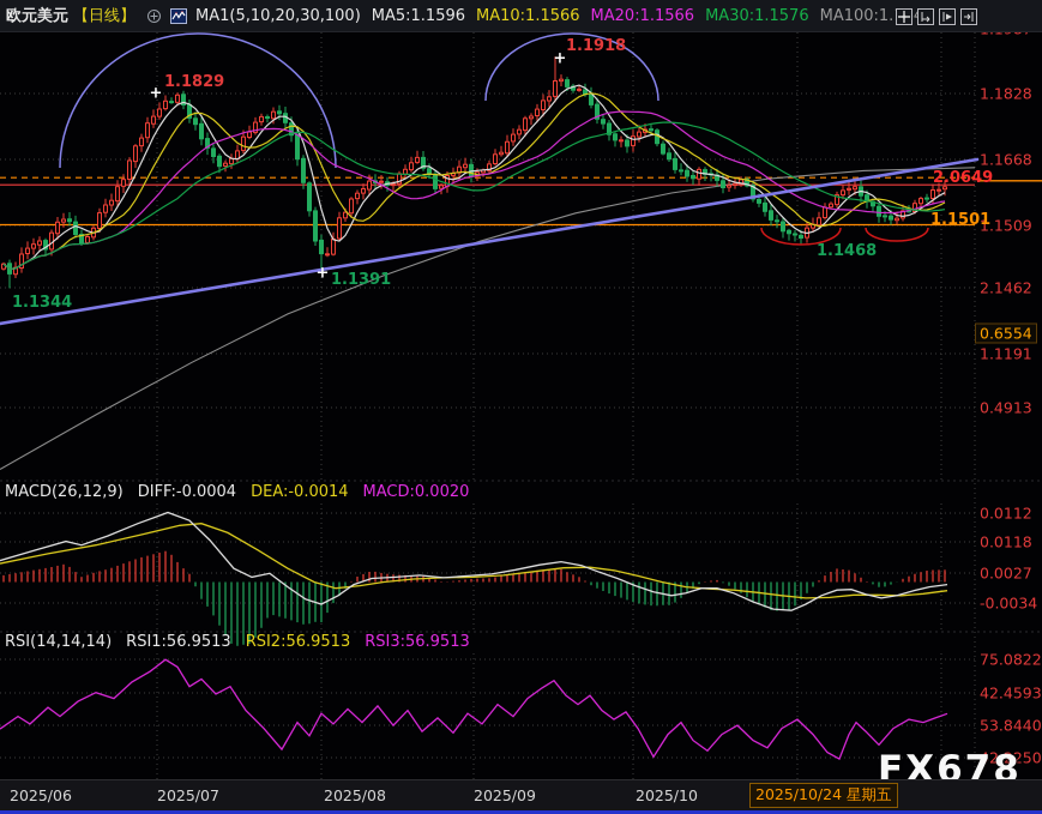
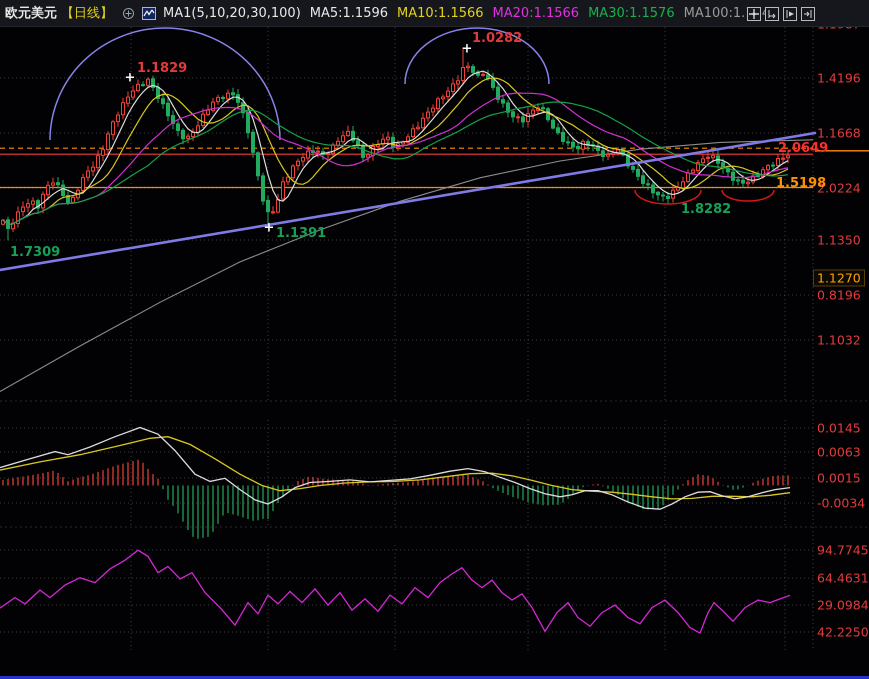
  欧元美元
  【日线】
  MA1(5,10,20,30,100)
  MA5:1.1596
  MA10:1.1566
  MA20:1.1566
  MA30:1.1576
- MACD(26,12,9)
- DIFF:-0.0004
- DEA:-0.0014
- MACD:0.0020
- RSI(14,14,14)
- RSI1:56.9513
- RSI2:56.9513
- RSI3:56.9513
- 1.1828
+ 1.4196
  1.1668
- 1.1509
+ 2.0224
- 2.1462
+ 1.1350
- 1.1191
+ 0.8196
- 0.4913
+ 1.1032
- 0.6554
+ 1.1270
- 0.0112
+ 0.0145
- 0.0118
+ 0.0063
- 0.0027
+ 0.0015
  -0.0034
- 75.0822
+ 94.7745
- 42.4593
+ 64.4631
- 53.8440
+ 29.0984
  42.2250
  1.1829
  +
- 1.1918
+ 1.0282
  +
- 1.1344
+ 1.7309
  1.1391
  +
- 1.1468
+ 1.8282
  2.0649
- 1.1501
+ 1.5198
- 2025/06
- 2025/07
- 2025/08
- 2025/09
- 2025/10
- 2025/10/24 星期五
- FX678
